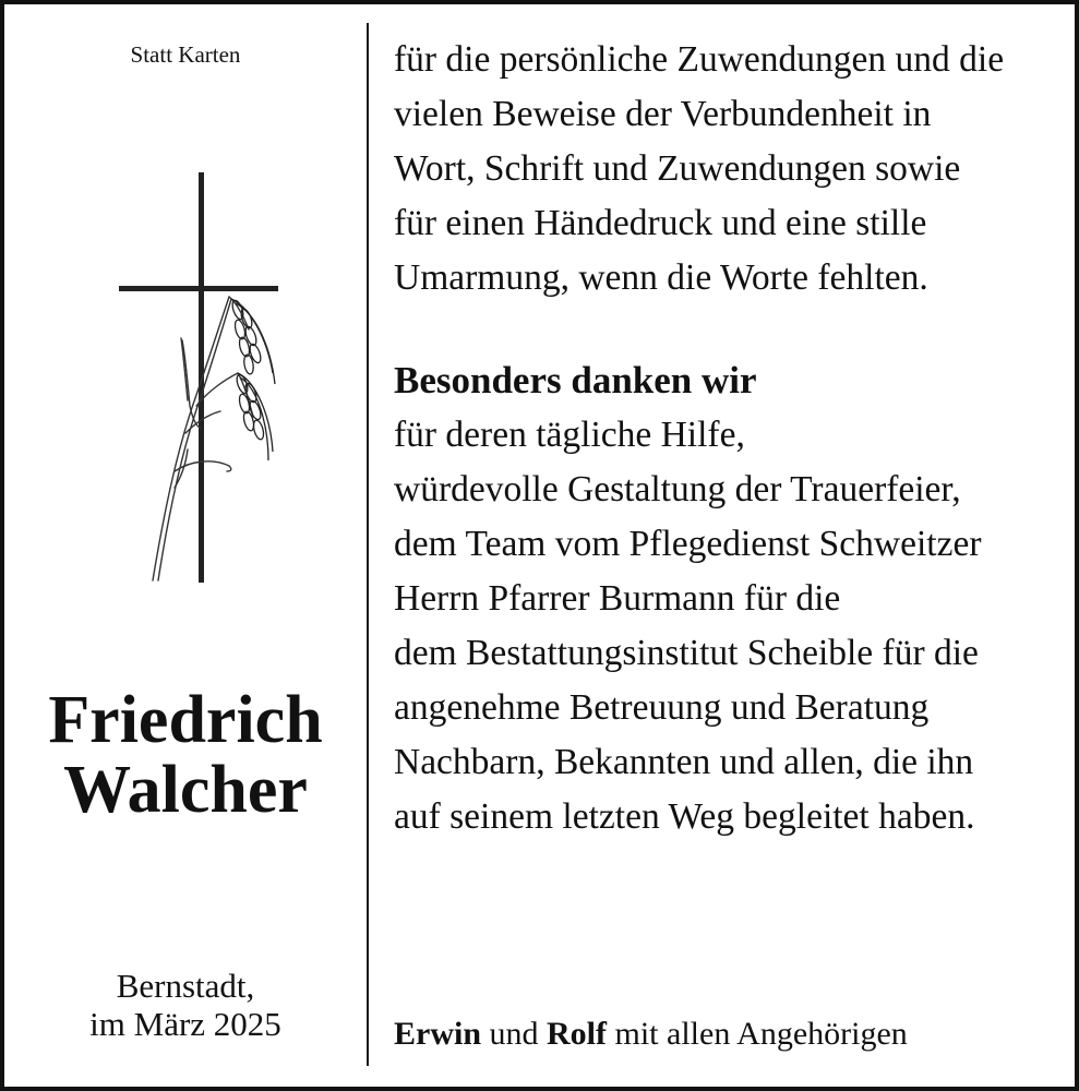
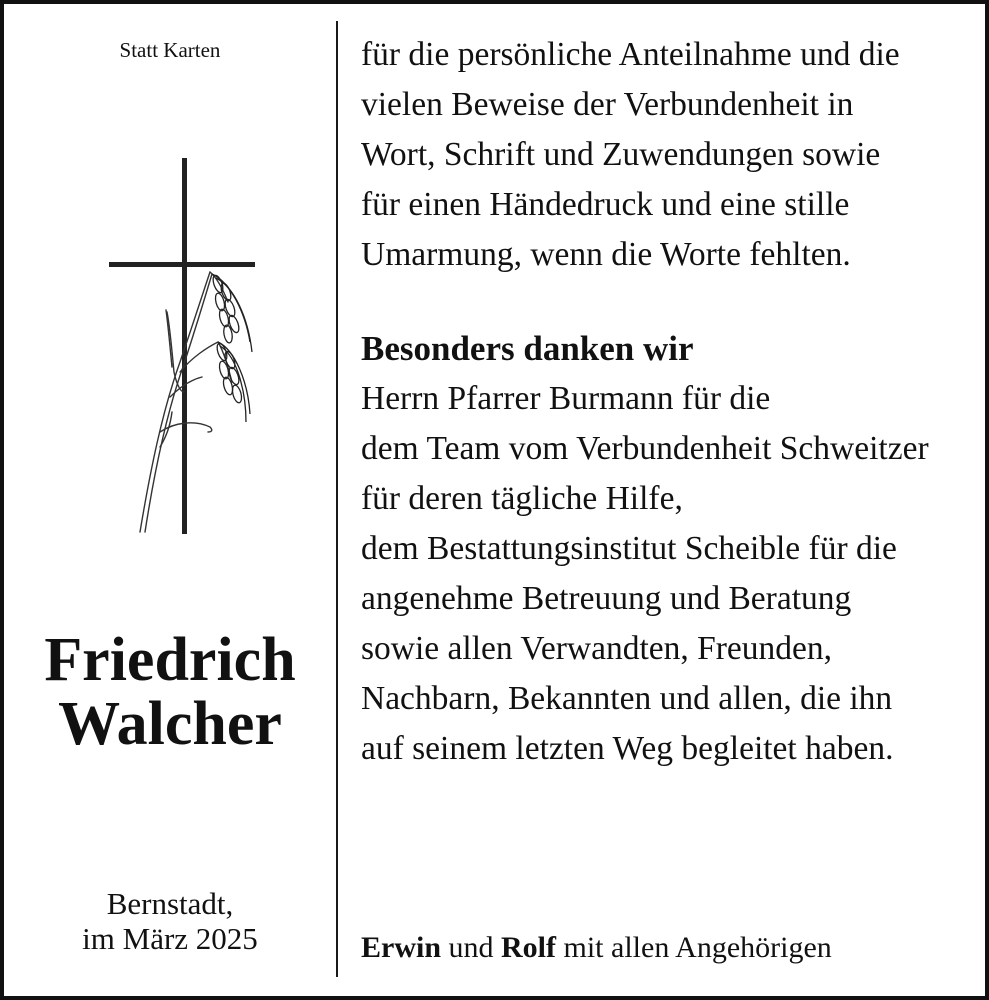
  Statt Karten
  Friedrich
  Walcher
  Bernstadt,
  im März 2025
- für die persönliche Zuwendungen und die
+ für die persönliche Anteilnahme und die
  vielen Beweise der Verbundenheit in
  Wort, Schrift und Zuwendungen sowie
  für einen Händedruck und eine stille
  Umarmung, wenn die Worte fehlten.
  Besonders danken wir
- für deren tägliche Hilfe,
+ Herrn Pfarrer Burmann für die
- würdevolle Gestaltung der Trauerfeier,
- dem Team vom Pflegedienst Schweitzer
+ dem Team vom Verbundenheit Schweitzer
- Herrn Pfarrer Burmann für die
+ für deren tägliche Hilfe,
  dem Bestattungsinstitut Scheible für die
  angenehme Betreuung und Beratung
+ sowie allen Verwandten, Freunden,
  Nachbarn, Bekannten und allen, die ihn
  auf seinem letzten Weg begleitet haben.
  Erwin und Rolf mit allen Angehörigen
